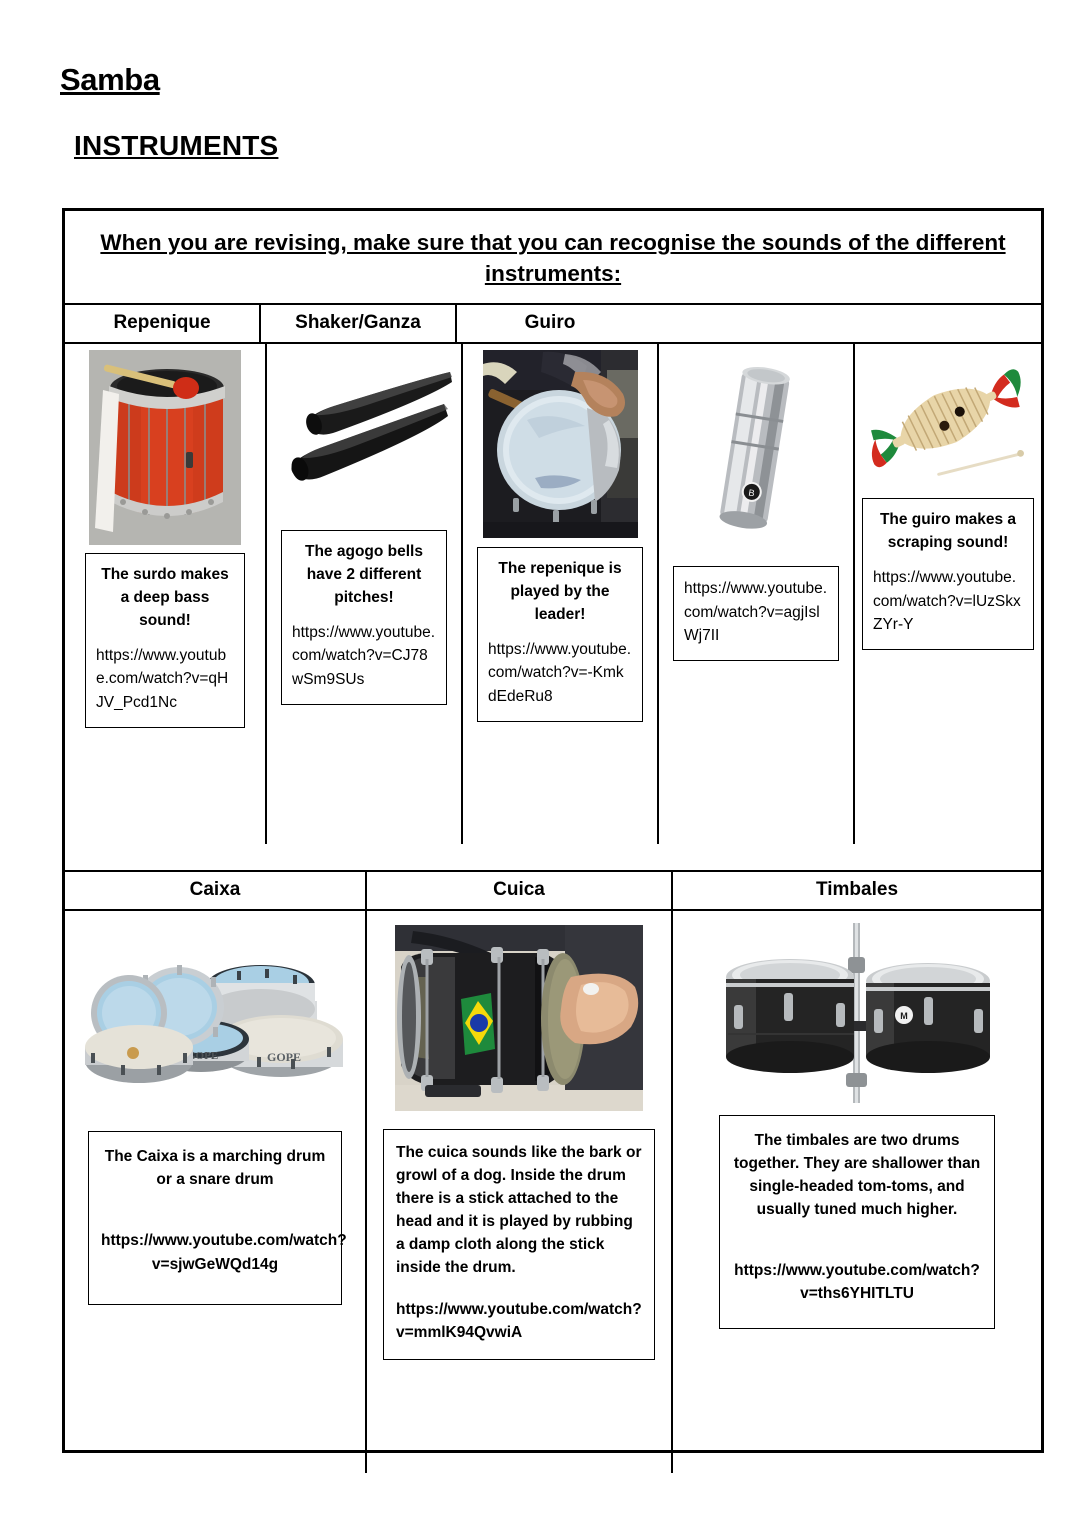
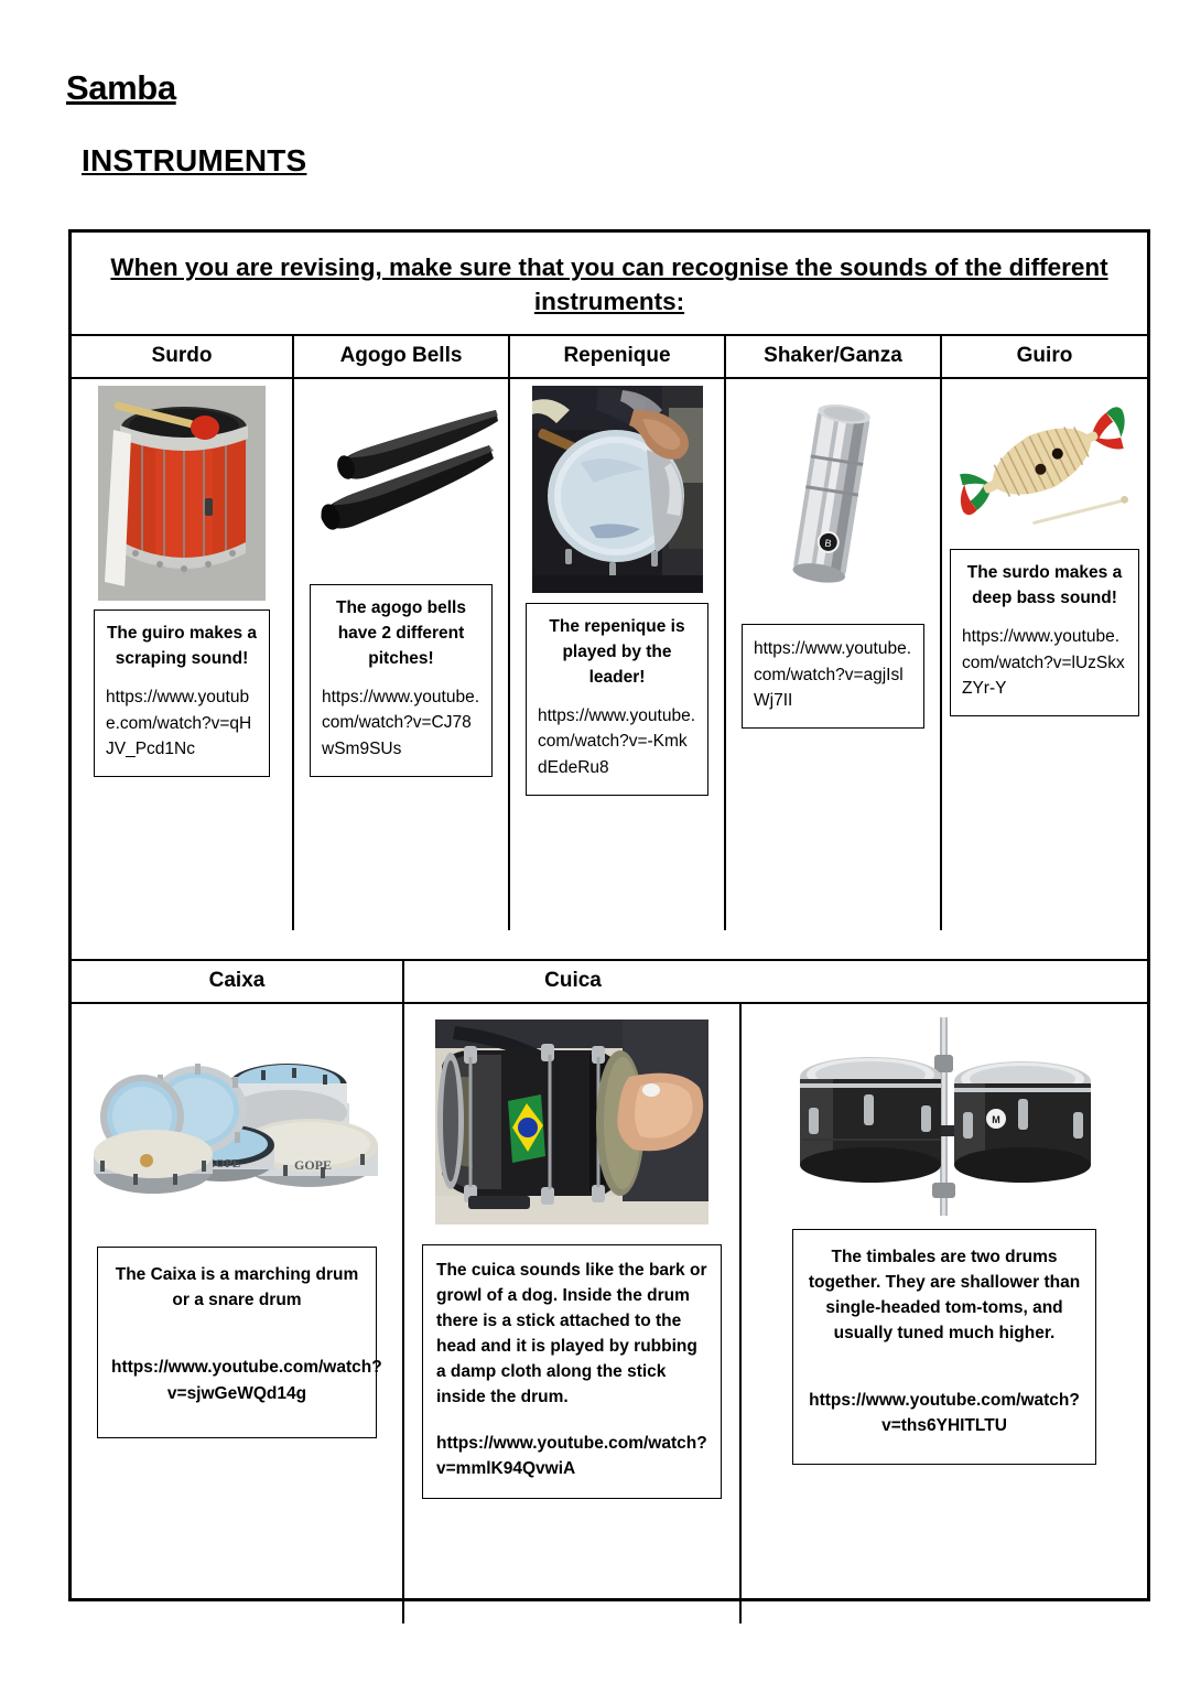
  Samba
  INSTRUMENTS
  When you are revising, make sure that you can recognise the sounds of the different instruments:
+ Surdo
+ Agogo Bells
  Repenique
  Shaker/Ganza
  Guiro
- The surdo makes a deep bass sound!
+ The guiro makes a scraping sound!
  https://www.youtube.com/watch?v=qHJV_Pcd1Nc
  The agogo bells have 2 different pitches!
  https://www.youtube.com/watch?v=CJ78wSm9SUs
  The repenique is played by the leader!
  https://www.youtube.com/watch?v=-KmkdEdeRu8
  https://www.youtube.com/watch?v=agjIslWj7II
- The guiro makes a scraping sound!
+ The surdo makes a deep bass sound!
  https://www.youtube.com/watch?v=lUzSkxZYr-Y
  Caixa
  Cuica
- Timbales
  GOPE
  OPE
  The Caixa is a marching drum or a snare drum
  https://www.youtube.com/watch?v=sjwGeWQd14g
  The cuica sounds like the bark or growl of a dog. Inside the drum there is a stick attached to the head and it is played by rubbing a damp cloth along the stick inside the drum.
  https://www.youtube.com/watch?v=mmlK94QvwiA
  M
  The timbales are two drums together. They are shallower than single-headed tom-toms, and usually tuned much higher.
  https://www.youtube.com/watch?v=ths6YHITLTU
